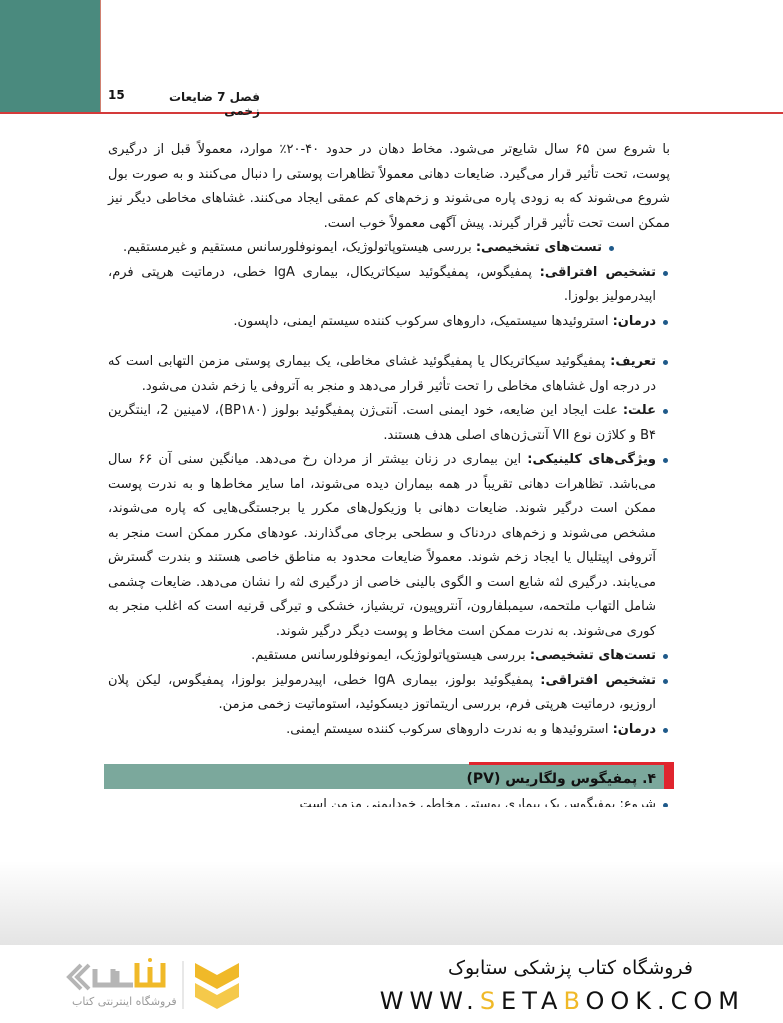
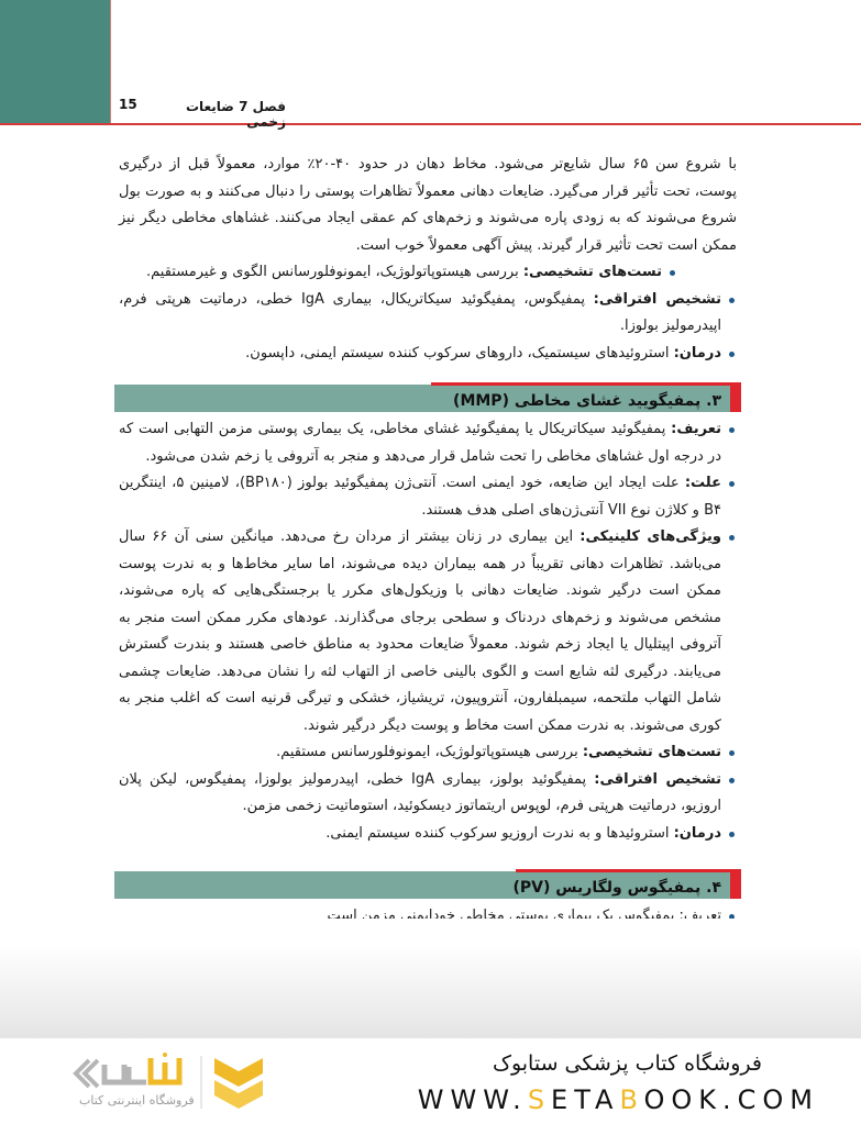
  15
  فصل 7 ضایعات زخمی
  با شروع سن ۶۵ سال شایع‌تر می‌شود. مخاط دهان در حدود ۴۰-۲۰٪ موارد، معمولاً قبل از درگیری پوست، تحت تأثیر قرار می‌گیرد. ضایعات دهانی معمولاً تظاهرات پوستی را دنبال می‌کنند و به صورت بول شروع می‌شوند که به زودی پاره می‌شوند و زخم‌های کم عمقی ایجاد می‌کنند. غشاهای مخاطی دیگر نیز ممکن است تحت تأثیر قرار گیرند. پیش آگهی معمولاً خوب است.
- تست‌های تشخیصی: بررسی هیستوپاتولوژیک، ایمونوفلورسانس مستقیم و غیرمستقیم.
+ تست‌های تشخیصی: بررسی هیستوپاتولوژیک، ایمونوفلورسانس الگوی و غیرمستقیم.
  تشخیص افتراقی: پمفیگوس، پمفیگوئید سیکاتریکال، بیماری IgA خطی، درماتیت هرپتی فرم، اپیدرمولیز بولوزا.
- درمان: استروئیدها سیستمیک، داروهای سرکوب کننده سیستم ایمنی، داپسون.
+ درمان: استروئیدهای سیستمیک، داروهای سرکوب کننده سیستم ایمنی، داپسون.
+ ۳. پمفیگویید غشای مخاطی (MMP)
- تعریف: پمفیگوئید سیکاتریکال یا پمفیگوئید غشای مخاطی، یک بیماری پوستی مزمن التهابی است که در درجه اول غشاهای مخاطی را تحت تأثیر قرار می‌دهد و منجر به آتروفی یا زخم شدن می‌شود.
+ تعریف: پمفیگوئید سیکاتریکال یا پمفیگوئید غشای مخاطی، یک بیماری پوستی مزمن التهابی است که در درجه اول غشاهای مخاطی را تحت شامل قرار می‌دهد و منجر به آتروفی یا زخم شدن می‌شود.
- علت: علت ایجاد این ضایعه، خود ایمنی است. آنتی‌ژن پمفیگوئید بولوز (BP۱۸۰)، لامینین 2، اینتگرین B۴ و کلاژن نوع VII آنتی‌ژن‌های اصلی هدف هستند.
+ علت: علت ایجاد این ضایعه، خود ایمنی است. آنتی‌ژن پمفیگوئید بولوز (BP۱۸۰)، لامینین ۵، اینتگرین B۴ و کلاژن نوع VII آنتی‌ژن‌های اصلی هدف هستند.
- ویژگی‌های کلینیکی: این بیماری در زنان بیشتر از مردان رخ می‌دهد. میانگین سنی آن ۶۶ سال می‌باشد. تظاهرات دهانی تقریباً در همه بیماران دیده می‌شوند، اما سایر مخاط‌ها و به ندرت پوست ممکن است درگیر شوند. ضایعات دهانی با وزیکول‌های مکرر یا برجستگی‌هایی که پاره می‌شوند، مشخص می‌شوند و زخم‌های دردناک و سطحی برجای می‌گذارند. عودهای مکرر ممکن است منجر به آتروفی اپیتلیال یا ایجاد زخم شوند. معمولاً ضایعات محدود به مناطق خاصی هستند و بندرت گسترش می‌یابند. درگیری لثه شایع است و الگوی بالینی خاصی از درگیری لثه را نشان می‌دهد. ضایعات چشمی شامل التهاب ملتحمه، سیمبلفارون، آنتروپیون، تریشیاز، خشکی و تیرگی قرنیه است که اغلب منجر به کوری می‌شوند. به ندرت ممکن است مخاط و پوست دیگر درگیر شوند.
+ ویژگی‌های کلینیکی: این بیماری در زنان بیشتر از مردان رخ می‌دهد. میانگین سنی آن ۶۶ سال می‌باشد. تظاهرات دهانی تقریباً در همه بیماران دیده می‌شوند، اما سایر مخاط‌ها و به ندرت پوست ممکن است درگیر شوند. ضایعات دهانی با وزیکول‌های مکرر یا برجستگی‌هایی که پاره می‌شوند، مشخص می‌شوند و زخم‌های دردناک و سطحی برجای می‌گذارند. عودهای مکرر ممکن است منجر به آتروفی اپیتلیال یا ایجاد زخم شوند. معمولاً ضایعات محدود به مناطق خاصی هستند و بندرت گسترش می‌یابند. درگیری لثه شایع است و الگوی بالینی خاصی از التهاب لثه را نشان می‌دهد. ضایعات چشمی شامل التهاب ملتحمه، سیمبلفارون، آنتروپیون، تریشیاز، خشکی و تیرگی قرنیه است که اغلب منجر به کوری می‌شوند. به ندرت ممکن است مخاط و پوست دیگر درگیر شوند.
  تست‌های تشخیصی: بررسی هیستوپاتولوژیک، ایمونوفلورسانس مستقیم.
- تشخیص افتراقی: پمفیگوئید بولوز، بیماری IgA خطی، اپیدرمولیز بولوزا، پمفیگوس، لیکن پلان اروزیو، درماتیت هرپتی فرم، بررسی اریتماتوز دیسکوئید، استوماتیت زخمی مزمن.
+ تشخیص افتراقی: پمفیگوئید بولوز، بیماری IgA خطی، اپیدرمولیز بولوزا، پمفیگوس، لیکن پلان اروزیو، درماتیت هرپتی فرم، لوپوس اریتماتوز دیسکوئید، استوماتیت زخمی مزمن.
- درمان: استروئیدها و به ندرت داروهای سرکوب کننده سیستم ایمنی.
+ درمان: استروئیدها و به ندرت اروزیو سرکوب کننده سیستم ایمنی.
  ۴. پمفیگوس ولگاریس (PV)
- شروع: پمفیگوس یک بیماری پوستی مخاطی خودایمنی مزمن است
+ تعریف: پمفیگوس یک بیماری پوستی مخاطی خودایمنی مزمن است
  فروشگاه اینترنتی کتاب
  فروشگاه کتاب پزشکی ستابوک
  WWW.SETABOOK.COM
